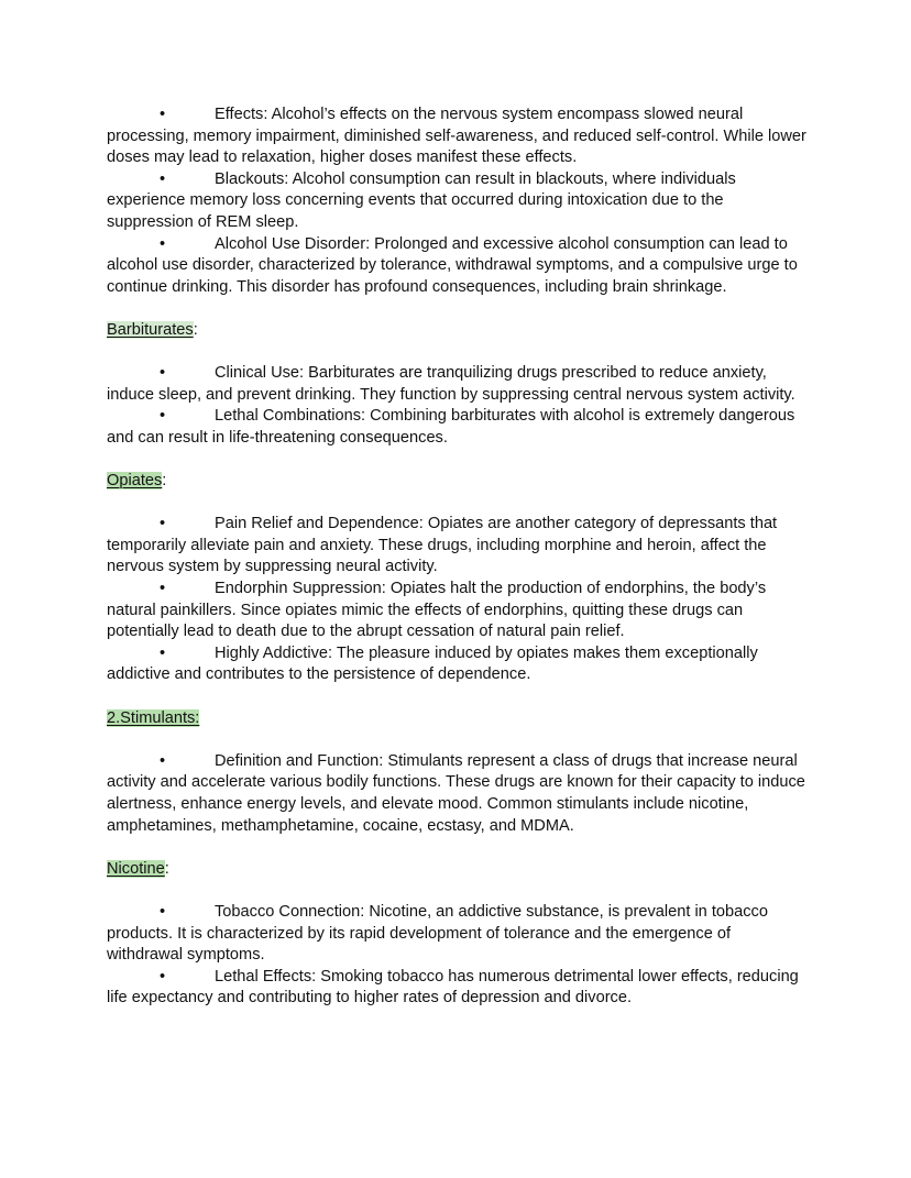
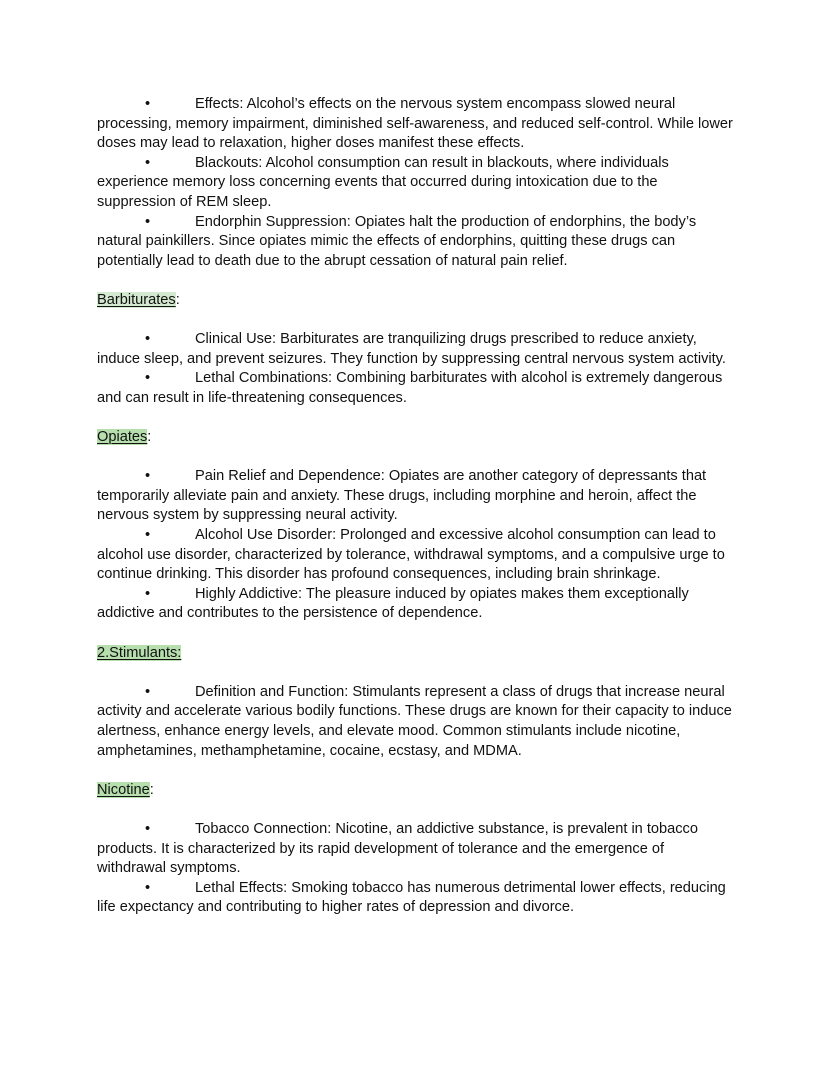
  • Effects: Alcohol’s effects on the nervous system encompass slowed neural processing, memory impairment, diminished self-awareness, and reduced self-control. While lower doses may lead to relaxation, higher doses manifest these effects.
  • Blackouts: Alcohol consumption can result in blackouts, where individuals experience memory loss concerning events that occurred during intoxication due to the suppression of REM sleep.
- • Alcohol Use Disorder: Prolonged and excessive alcohol consumption can lead to alcohol use disorder, characterized by tolerance, withdrawal symptoms, and a compulsive urge to continue drinking. This disorder has profound consequences, including brain shrinkage.
+ • Endorphin Suppression: Opiates halt the production of endorphins, the body’s natural painkillers. Since opiates mimic the effects of endorphins, quitting these drugs can potentially lead to death due to the abrupt cessation of natural pain relief.
  Barbiturates:
- • Clinical Use: Barbiturates are tranquilizing drugs prescribed to reduce anxiety, induce sleep, and prevent drinking. They function by suppressing central nervous system activity.
+ • Clinical Use: Barbiturates are tranquilizing drugs prescribed to reduce anxiety, induce sleep, and prevent seizures. They function by suppressing central nervous system activity.
  • Lethal Combinations: Combining barbiturates with alcohol is extremely dangerous and can result in life-threatening consequences.
  Opiates:
  • Pain Relief and Dependence: Opiates are another category of depressants that temporarily alleviate pain and anxiety. These drugs, including morphine and heroin, affect the nervous system by suppressing neural activity.
- • Endorphin Suppression: Opiates halt the production of endorphins, the body’s natural painkillers. Since opiates mimic the effects of endorphins, quitting these drugs can potentially lead to death due to the abrupt cessation of natural pain relief.
+ • Alcohol Use Disorder: Prolonged and excessive alcohol consumption can lead to alcohol use disorder, characterized by tolerance, withdrawal symptoms, and a compulsive urge to continue drinking. This disorder has profound consequences, including brain shrinkage.
  • Highly Addictive: The pleasure induced by opiates makes them exceptionally addictive and contributes to the persistence of dependence.
  2.Stimulants:
  • Definition and Function: Stimulants represent a class of drugs that increase neural activity and accelerate various bodily functions. These drugs are known for their capacity to induce alertness, enhance energy levels, and elevate mood. Common stimulants include nicotine, amphetamines, methamphetamine, cocaine, ecstasy, and MDMA.
  Nicotine:
  • Tobacco Connection: Nicotine, an addictive substance, is prevalent in tobacco products. It is characterized by its rapid development of tolerance and the emergence of withdrawal symptoms.
  • Lethal Effects: Smoking tobacco has numerous detrimental lower effects, reducing life expectancy and contributing to higher rates of depression and divorce.
